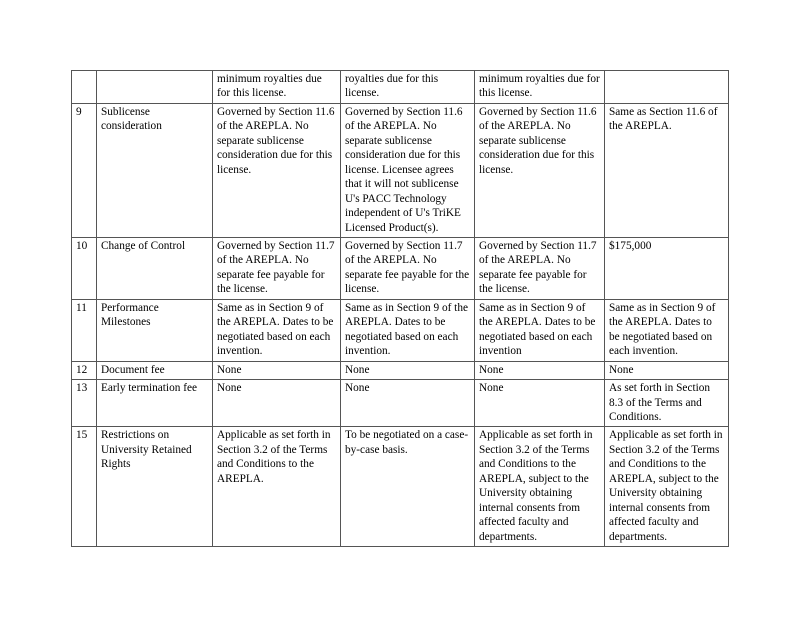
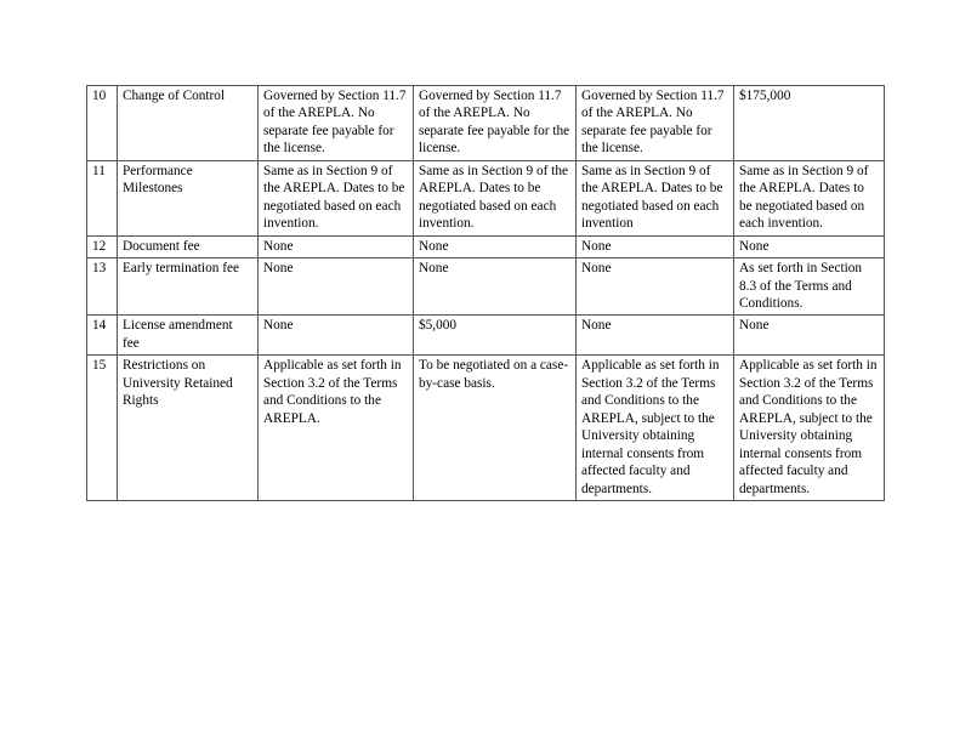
- 		minimum royalties due for this license.	royalties due for this license.	minimum royalties due for this license.
- 9	Sublicense consideration	Governed by Section 11.6 of the AREPLA. No separate sublicense consideration due for this license.	Governed by Section 11.6 of the AREPLA. No separate sublicense consideration due for this license. Licensee agrees that it will not sublicense U's PACC Technology independent of U's TriKE Licensed Product(s).	Governed by Section 11.6 of the AREPLA. No separate sublicense consideration due for this license.	Same as Section 11.6 of the AREPLA.
  10	Change of Control	Governed by Section 11.7 of the AREPLA. No separate fee payable for the license.	Governed by Section 11.7 of the AREPLA. No separate fee payable for the license.	Governed by Section 11.7 of the AREPLA. No separate fee payable for the license.	$175,000
  11	Performance Milestones	Same as in Section 9 of the AREPLA. Dates to be negotiated based on each invention.	Same as in Section 9 of the AREPLA. Dates to be negotiated based on each invention.	Same as in Section 9 of the AREPLA. Dates to be negotiated based on each invention	Same as in Section 9 of the AREPLA. Dates to be negotiated based on each invention.
  12	Document fee	None	None	None	None
  13	Early termination fee	None	None	None	As set forth in Section 8.3 of the Terms and Conditions.
+ 14	License amendment fee	None	$5,000	None	None
  15	Restrictions on University Retained Rights	Applicable as set forth in Section 3.2 of the Terms and Conditions to the AREPLA.	To be negotiated on a case-by-case basis.	Applicable as set forth in Section 3.2 of the Terms and Conditions to the AREPLA, subject to the University obtaining internal consents from affected faculty and departments.	Applicable as set forth in Section 3.2 of the Terms and Conditions to the AREPLA, subject to the University obtaining internal consents from affected faculty and departments.
